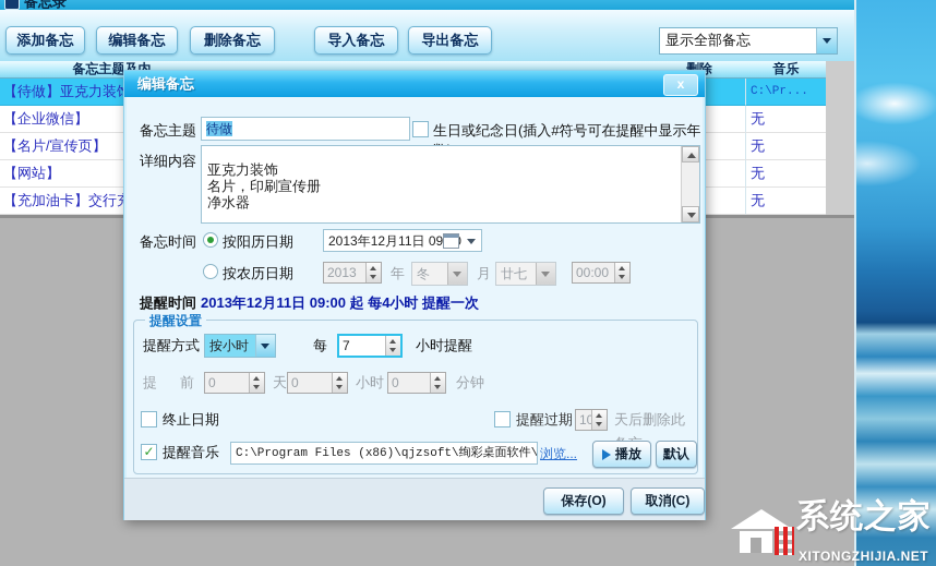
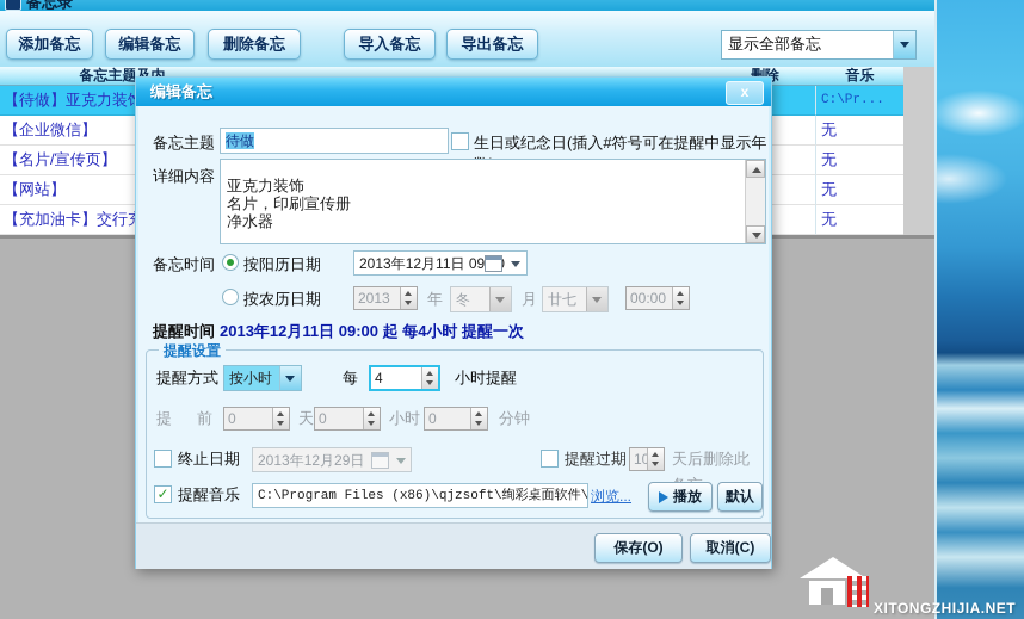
  备忘录
  添加备忘
  编辑备忘
  删除备忘
  导入备忘
  导出备忘
  显示全部备忘
  备忘主题及内
  删除
  音乐
  【待做】亚克力装
  C:\Pr...
  【企业微信】
  无
  【名片/宣传页】
  无
  【网站】
  无
  【充加油卡】交行
  无
  编辑备忘
  x
  备忘主题
  待做
  生日或纪念日(插入#符号可在提醒中显示年
  详细内容
  亚克力装饰
  名片，印刷宣传册
  净水器
  备忘时间
  按阳历日期
  2013年12月11日 09
  按农历日期
  2013
  年
  冬
  月
  廿七
  00:00
  提醒时间
  2013年12月11日 09:00 起 每4小时 提醒一次
  提醒设置
  提醒方式
  按小时
  每
- 7
+ 4
  小时提醒
  提
  前
  0
  天
  0
  小时
  0
  分钟
  终止日期
+ 2013年12月29日
  提醒过期
  天后删除此
  ✓
  提醒音乐
  C:\Program Files (x86)\qjzsoft\绚彩桌面软件\
  浏览...
  播放
  默认
  保存(O)
  取消(C)
- 系统之家
  XITONGZHIJIA.NET
